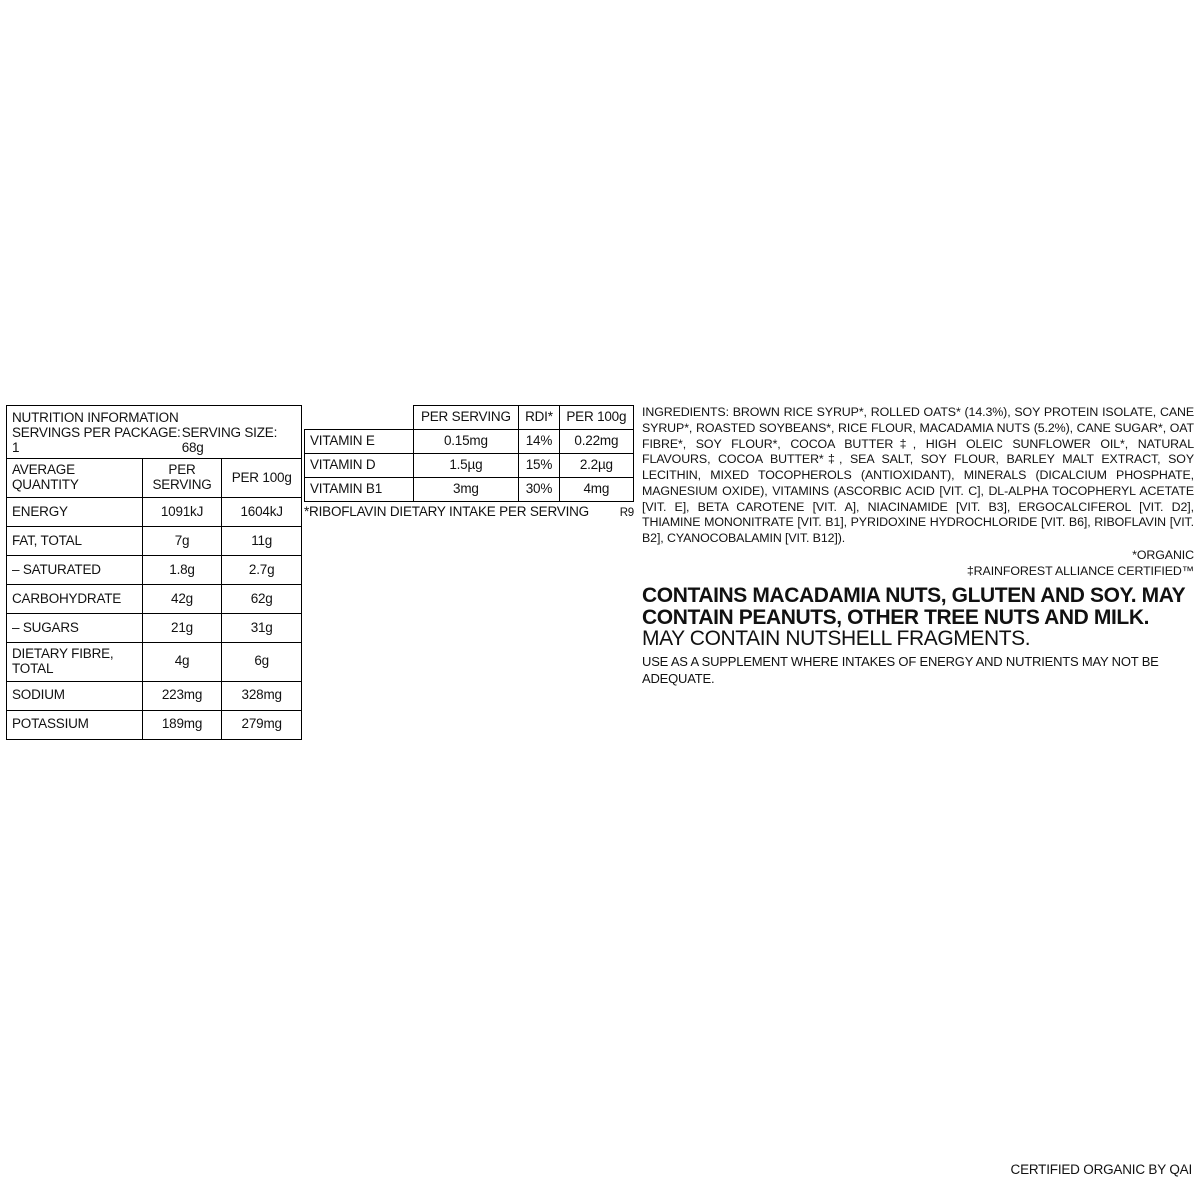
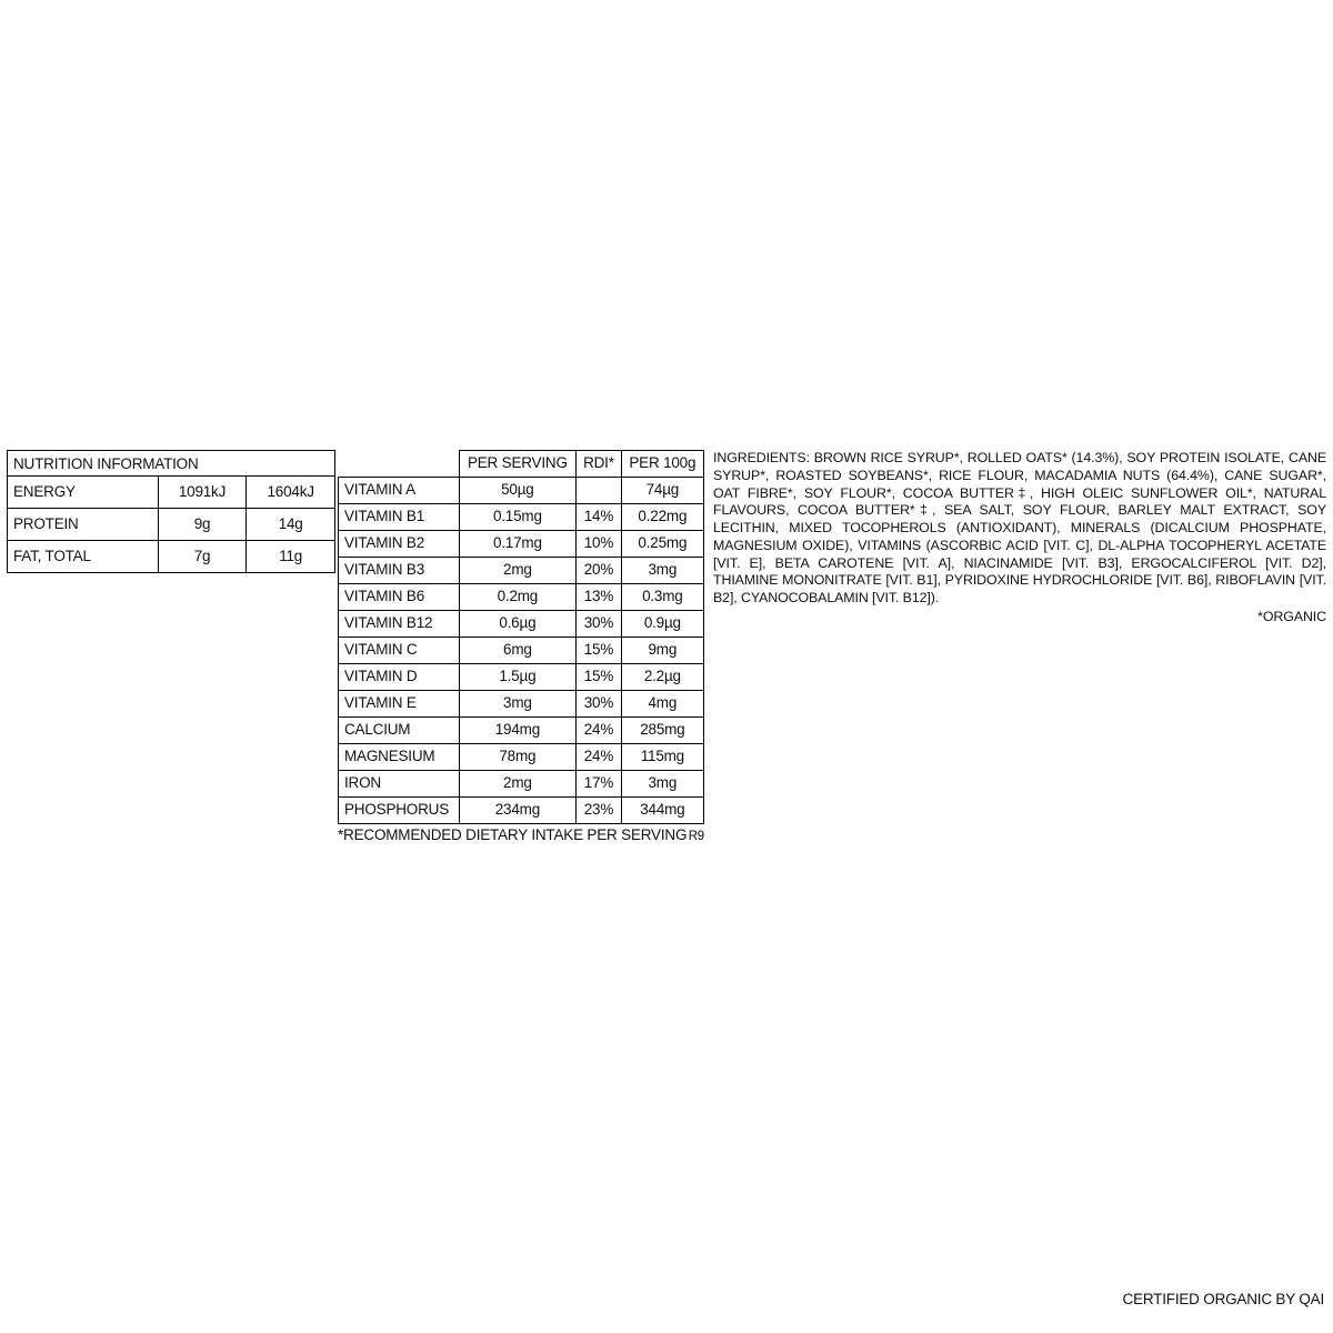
  NUTRITION INFORMATION
- SERVINGS PER PACKAGE: 1
- SERVING SIZE: 68g
- AVERAGE QUANTITY	PER SERVING	PER 100g
  ENERGY	1091kJ	1604kJ
+ PROTEIN	9g	14g
  FAT, TOTAL	7g	11g
- – SATURATED	1.8g	2.7g
- CARBOHYDRATE	42g	62g
- – SUGARS	21g	31g
- DIETARY FIBRE, TOTAL	4g	6g
- SODIUM	223mg	328mg
- POTASSIUM	189mg	279mg
  	PER SERVING	RDI*	PER 100g
+ VITAMIN A	50µg		74µg
- VITAMIN E	0.15mg	14%	0.22mg
+ VITAMIN B1	0.15mg	14%	0.22mg
+ VITAMIN B2	0.17mg	10%	0.25mg
+ VITAMIN B3	2mg	20%	3mg
+ VITAMIN B6	0.2mg	13%	0.3mg
+ VITAMIN B12	0.6µg	30%	0.9µg
+ VITAMIN C	6mg	15%	9mg
  VITAMIN D	1.5µg	15%	2.2µg
- VITAMIN B1	3mg	30%	4mg
+ VITAMIN E	3mg	30%	4mg
+ CALCIUM	194mg	24%	285mg
+ MAGNESIUM	78mg	24%	115mg
+ IRON	2mg	17%	3mg
+ PHOSPHORUS	234mg	23%	344mg
- *RIBOFLAVIN DIETARY INTAKE PER SERVING
+ *RECOMMENDED DIETARY INTAKE PER SERVING
  R9
- INGREDIENTS: BROWN RICE SYRUP*, ROLLED OATS* (14.3%), SOY PROTEIN ISOLATE, CANE SYRUP*, ROASTED SOYBEANS*, RICE FLOUR, MACADAMIA NUTS (5.2%), CANE SUGAR*, OAT FIBRE*, SOY FLOUR*, COCOA BUTTER‡, HIGH OLEIC SUNFLOWER OIL*, NATURAL FLAVOURS, COCOA BUTTER*‡, SEA SALT, SOY FLOUR, BARLEY MALT EXTRACT, SOY LECITHIN, MIXED TOCOPHEROLS (ANTIOXIDANT), MINERALS (DICALCIUM PHOSPHATE, MAGNESIUM OXIDE), VITAMINS (ASCORBIC ACID [VIT. C], DL-ALPHA TOCOPHERYL ACETATE [VIT. E], BETA CAROTENE [VIT. A], NIACINAMIDE [VIT. B3], ERGOCALCIFEROL [VIT. D2], THIAMINE MONONITRATE [VIT. B1], PYRIDOXINE HYDROCHLORIDE [VIT. B6], RIBOFLAVIN [VIT. B2], CYANOCOBALAMIN [VIT. B12]).
+ INGREDIENTS: BROWN RICE SYRUP*, ROLLED OATS* (14.3%), SOY PROTEIN ISOLATE, CANE SYRUP*, ROASTED SOYBEANS*, RICE FLOUR, MACADAMIA NUTS (64.4%), CANE SUGAR*, OAT FIBRE*, SOY FLOUR*, COCOA BUTTER‡, HIGH OLEIC SUNFLOWER OIL*, NATURAL FLAVOURS, COCOA BUTTER*‡, SEA SALT, SOY FLOUR, BARLEY MALT EXTRACT, SOY LECITHIN, MIXED TOCOPHEROLS (ANTIOXIDANT), MINERALS (DICALCIUM PHOSPHATE, MAGNESIUM OXIDE), VITAMINS (ASCORBIC ACID [VIT. C], DL-ALPHA TOCOPHERYL ACETATE [VIT. E], BETA CAROTENE [VIT. A], NIACINAMIDE [VIT. B3], ERGOCALCIFEROL [VIT. D2], THIAMINE MONONITRATE [VIT. B1], PYRIDOXINE HYDROCHLORIDE [VIT. B6], RIBOFLAVIN [VIT. B2], CYANOCOBALAMIN [VIT. B12]).
  *ORGANIC
- ‡RAINFOREST ALLIANCE CERTIFIED™
- CONTAINS MACADAMIA NUTS, GLUTEN AND SOY. MAY CONTAIN PEANUTS, OTHER TREE NUTS AND MILK. MAY CONTAIN NUTSHELL FRAGMENTS.
- USE AS A SUPPLEMENT WHERE INTAKES OF ENERGY AND NUTRIENTS MAY NOT BE ADEQUATE.
  CERTIFIED ORGANIC BY QAI
